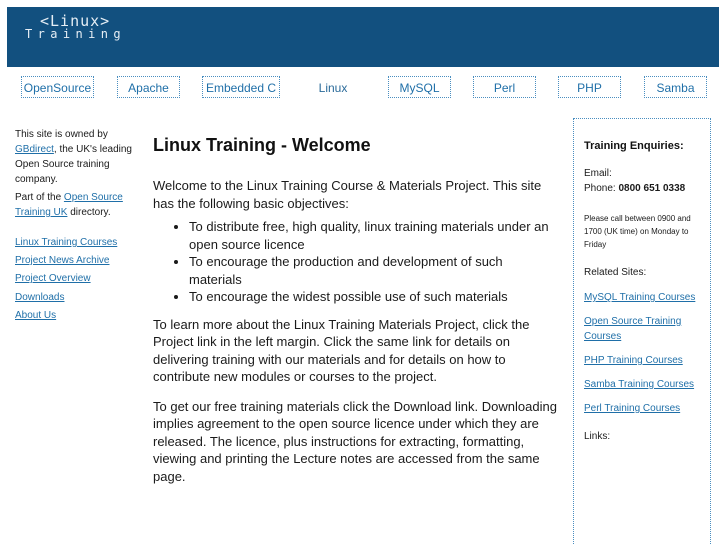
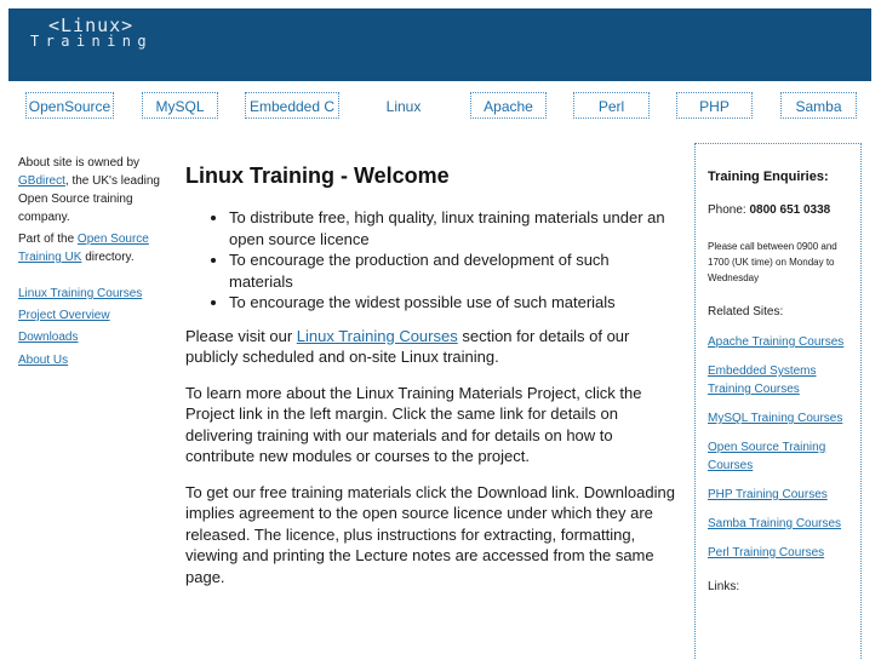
  <Linux>
  Training
  OpenSource
- Apache
+ MySQL
  Embedded C
  Linux
- MySQL
+ Apache
  Perl
  PHP
  Samba
- This site is owned by
+ About site is owned by
  GBdirect, the UK's leading Open Source training company.
  Part of the Open Source Training UK directory.
  Linux Training Courses
- Project News Archive
  Project Overview
  Downloads
  About Us
  Linux Training - Welcome
- Welcome to the Linux Training Course & Materials Project. This site has the following basic objectives:
  To distribute free, high quality, linux training materials under an open source licence
  To encourage the production and development of such materials
  To encourage the widest possible use of such materials
+ Please visit our Linux Training Courses section for details of our publicly scheduled and on-site Linux training.
  To learn more about the Linux Training Materials Project, click the Project link in the left margin. Click the same link for details on delivering training with our materials and for details on how to contribute new modules or courses to the project.
  To get our free training materials click the Download link. Downloading implies agreement to the open source licence under which they are released. The licence, plus instructions for extracting, formatting, viewing and printing the Lecture notes are accessed from the same page.
  Training Enquiries:
- Email:
  Phone: 0800 651 0338
- Please call between 0900 and 1700 (UK time) on Monday to Friday
+ Please call between 0900 and 1700 (UK time) on Monday to Wednesday
  Related Sites:
+ Apache Training Courses
+ Embedded Systems Training Courses
  MySQL Training Courses
  Open Source Training Courses
  PHP Training Courses
  Samba Training Courses
  Perl Training Courses
  Links:
